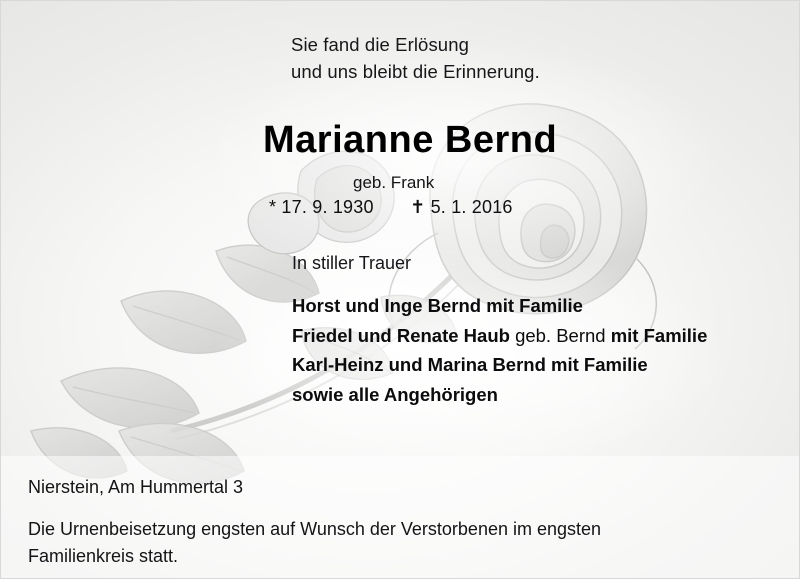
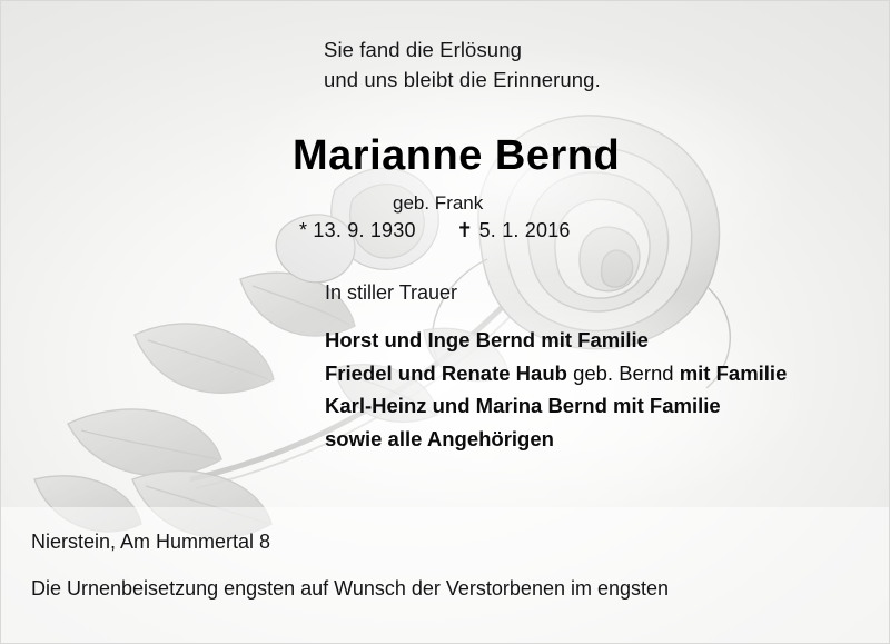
  Sie fand die Erlösung
  und uns bleibt die Erinnerung.
  Marianne Bernd
  geb. Frank
- * 17. 9. 1930 ✝ 5. 1. 2016
+ * 13. 9. 1930 ✝ 5. 1. 2016
  In stiller Trauer
  Horst und Inge Bernd mit Familie
  Friedel und Renate Haub geb. Bernd mit Familie
  Karl-Heinz und Marina Bernd mit Familie
  sowie alle Angehörigen
- Nierstein, Am Hummertal 3
+ Nierstein, Am Hummertal 8
  Die Urnenbeisetzung engsten auf Wunsch der Verstorbenen im engsten
- Familienkreis statt.
